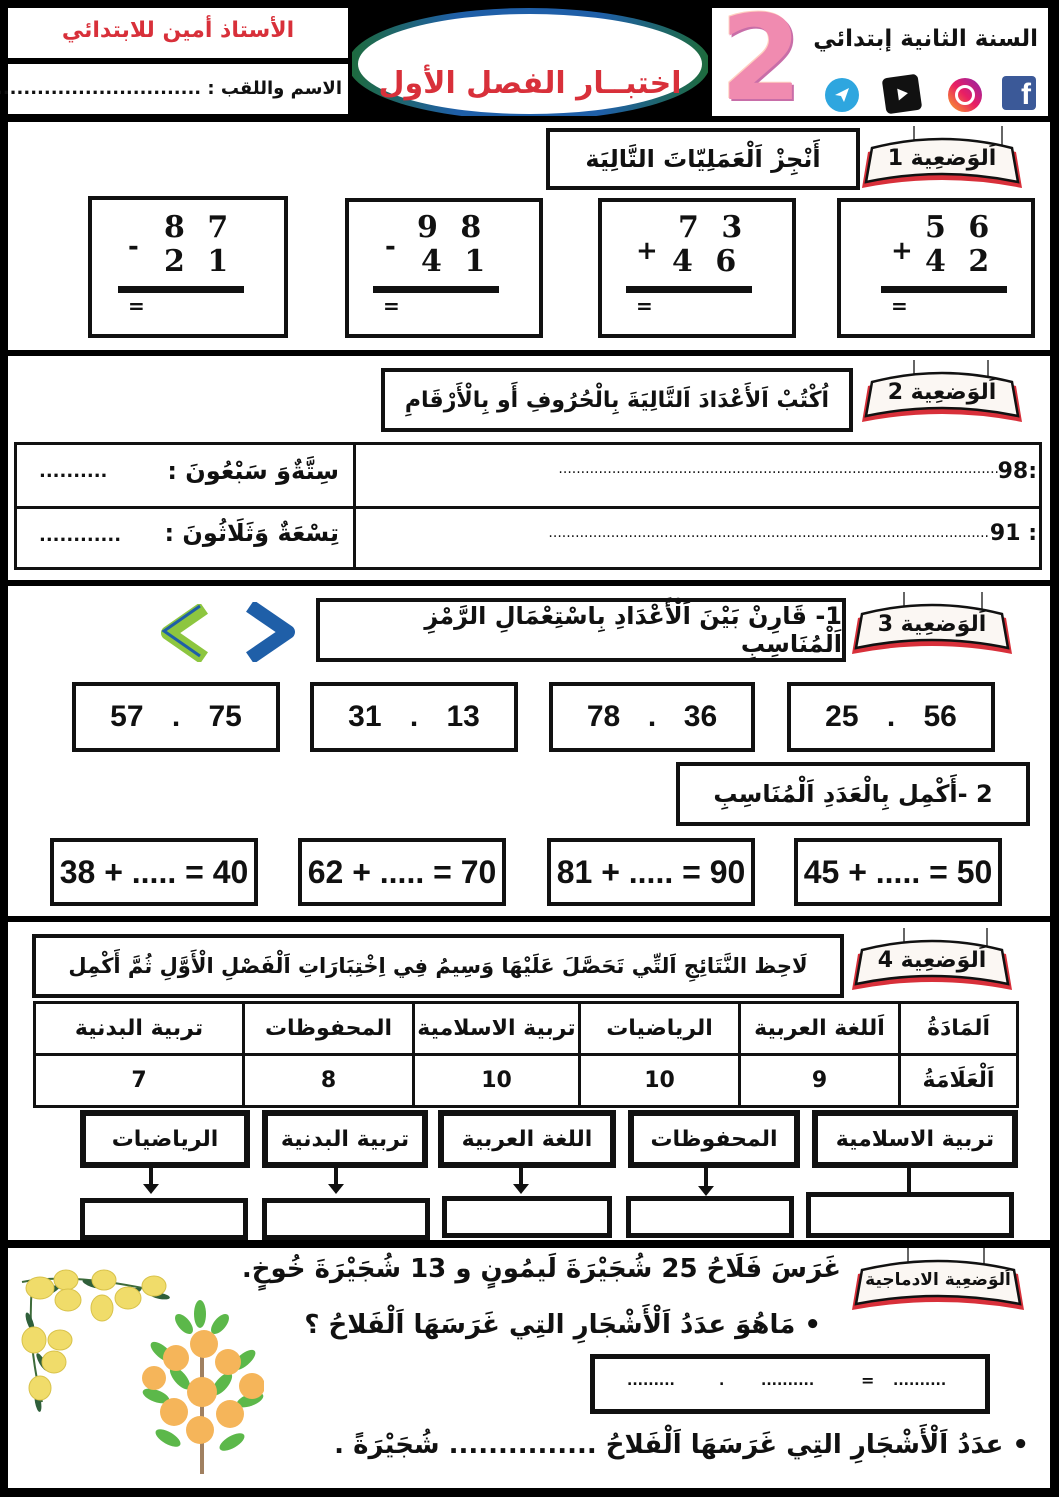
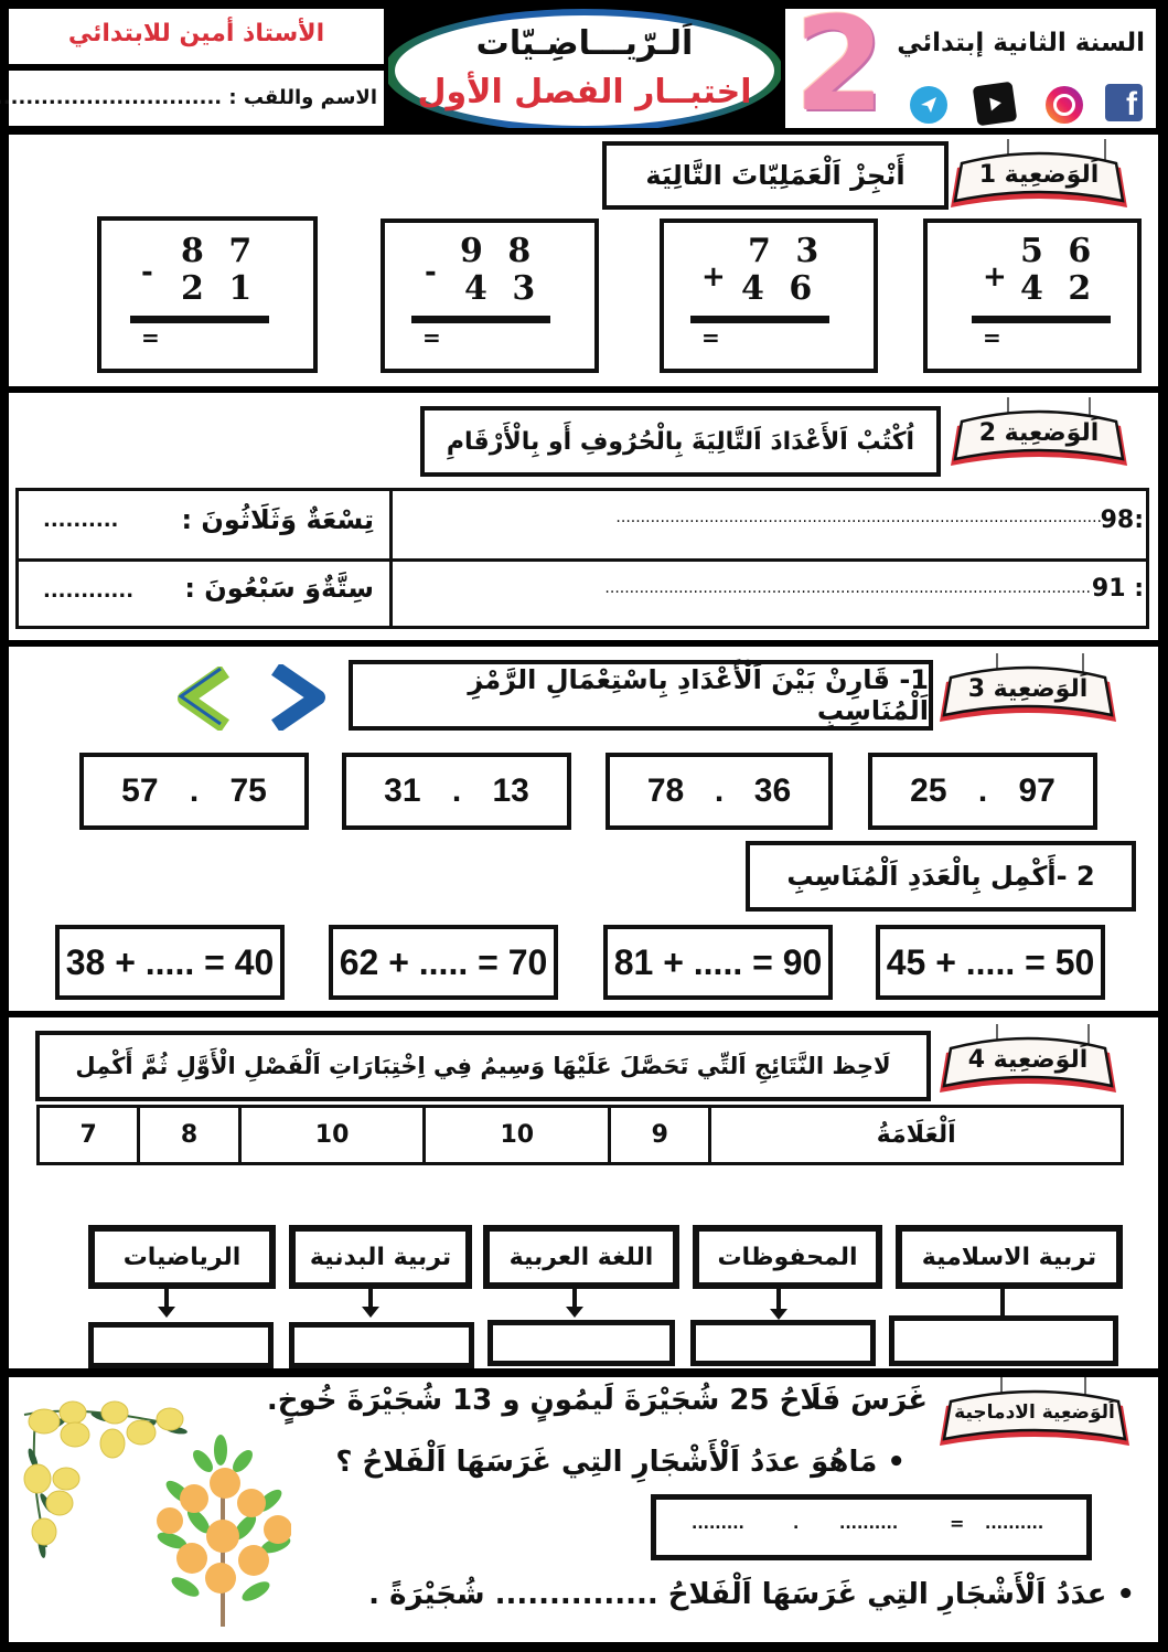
  الأستاذ أمين للابتدائي
  الاسم واللقب : .............................
+ اَلـرّيـــاضِـيّات
  اختبــار الفصل الأول
  2
  السنة الثانية إبتدائي
  f
  أَنْجِزْ اَلْعَمَلِيّاتَ التَّالِيَة
  اَلوَضعِية 1
  5 6
  +
  4 2
  =
  7 3
  +
  4 6
  =
  9 8
  -
- 4 1
+ 4 3
  =
  8 7
  -
  2 1
  =
  اُكْتُبْ اَلأَعْدَادَ اَلتَّالِيَةَ بِالْحُرُوفِ أَو بِالْأَرْقَامِ
  اَلوَضعِية 2
  98:
  ...................................................................................................
- سِتَّةٌوَ سَبْعُونَ :
+ تِسْعَةٌ وَثَلَاثُونَ :
  ..........
  91 :
  ...................................................................................................
- تِسْعَةٌ وَثَلَاثُونَ :
+ سِتَّةٌوَ سَبْعُونَ :
  ............
  1- قَارِنْ بَيْنَ اَلْأَعْدَادِ بِاسْتِعْمَالِ الرَّمْزِ اَلْمُنَاسِبِ
  اَلوَضعِية 3
  25
  .
- 56
+ 97
  78
  .
  36
  31
  .
  13
  57
  .
  75
  2 -أَكْمِل بِالْعَدَدِ اَلْمُنَاسِبِ
  45 + ..... = 50
  81 + ..... = 90
  62 + ..... = 70
  38 + ..... = 40
  لَاحِظ النَّتَائِجِ اَلتِّي تَحَصَّلَ عَلَيْهَا وَسِيمُ فِي اِخْتِبَارَاتِ اَلْفَصْلِ الْأَوَّلِ ثُمَّ أَكْمِل
  اَلوَضعِية 4
- اَلمَادَةُ	اَللغة العربية	الرياضيات	تربية الاسلامية	المحفوظات	تربية البدنية
  اَلْعَلَامَةُ	9	10	10	8	7
  تربية الاسلامية
  المحفوظات
  اللغة العربية
  تربية البدنية
  الرياضيات
  اَلوَضعِية الادماجية
  غَرَسَ فَلَاحُ 25 شُجَيْرَةَ لَيمُونٍ و 13 شُجَيْرَةَ خُوخٍ.
  • مَاهُوَ عدَدُ اَلْأَشْجَارِ التِي غَرَسَهَا اَلْفَلاحُ ؟
  .........
  .
  ..........
  =
  ..........
  • عدَدُ اَلْأَشْجَارِ التِي غَرَسَهَا اَلْفَلاحُ ............... شُجَيْرَةً .
